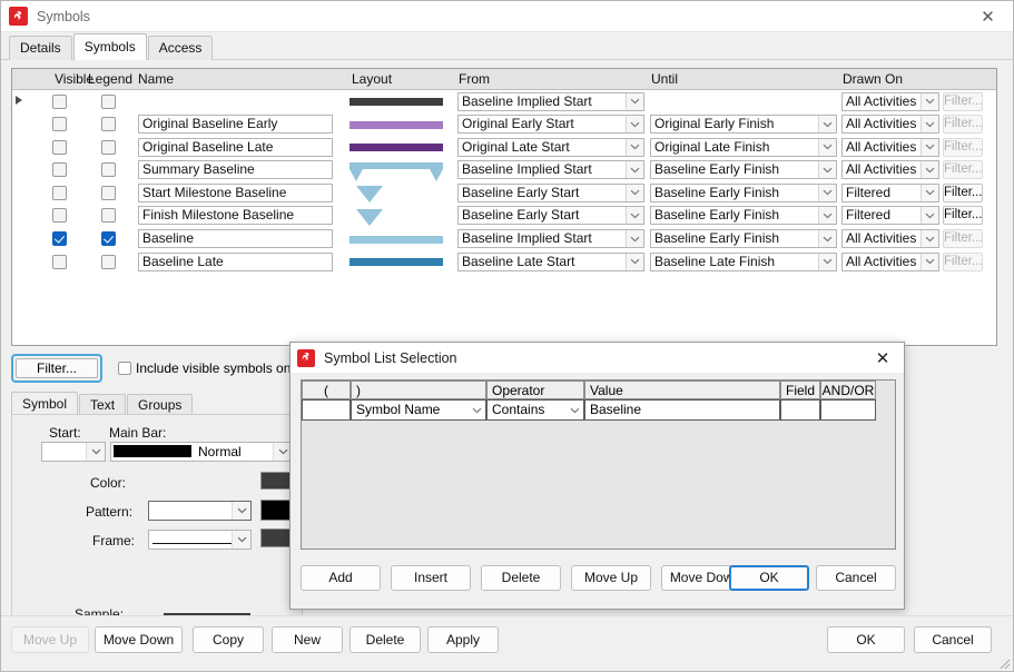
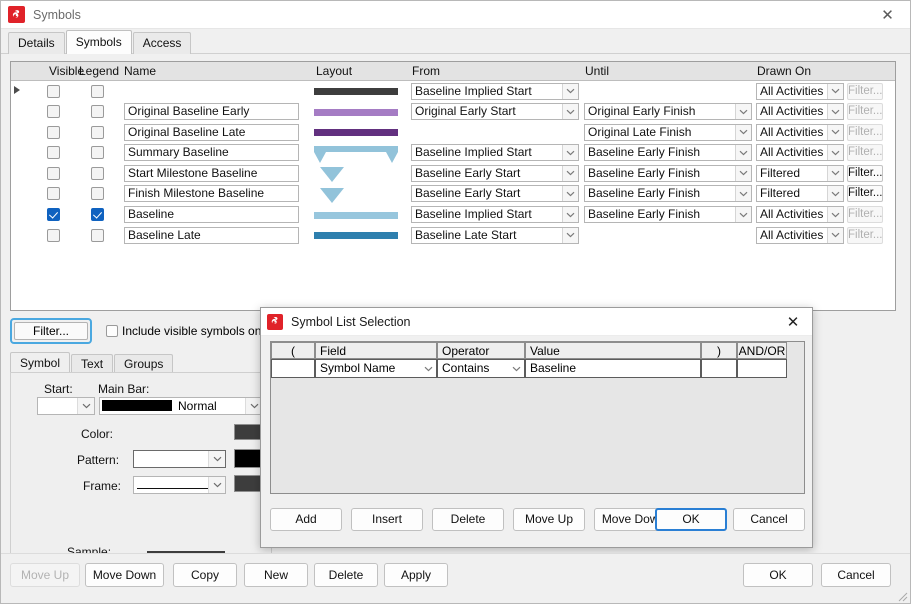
  Symbols
  ✕
  Details
  Symbols
  Access
  Visible
  Legend
  Name
  Layout
  From
  Until
  Drawn On
  Baseline Implied Start
  All Activities
  Filter...
  Original Baseline Early
  Original Early Start
  Original Early Finish
  All Activities
  Filter...
  Original Baseline Late
- Original Late Start
  Original Late Finish
  All Activities
  Filter...
  Summary Baseline
  Baseline Implied Start
  Baseline Early Finish
  All Activities
  Filter...
  Start Milestone Baseline
  Baseline Early Start
  Baseline Early Finish
  Filtered
  Filter...
  Finish Milestone Baseline
  Baseline Early Start
  Baseline Early Finish
  Filtered
  Filter...
  Baseline
  Baseline Implied Start
  Baseline Early Finish
  All Activities
  Filter...
  Baseline Late
  Baseline Late Start
- Baseline Late Finish
  All Activities
  Filter...
  Filter...
  Include visible symbols on
  Symbol
  Text
  Groups
  Start:
  Main Bar:
  Normal
  Color:
  Pattern:
  Frame:
  Sample:
  Symbol List Selection
  ✕
  (
- )
+ Field
  Operator
  Value
- Field
+ )
  AND/OR
  Symbol Name
  Contains
  Baseline
  Add
  Insert
  Delete
  Move Up
  Move Do
  OK
  Cancel
  Move Up
  Move Down
  Copy
  New
  Delete
  Apply
  OK
  Cancel
